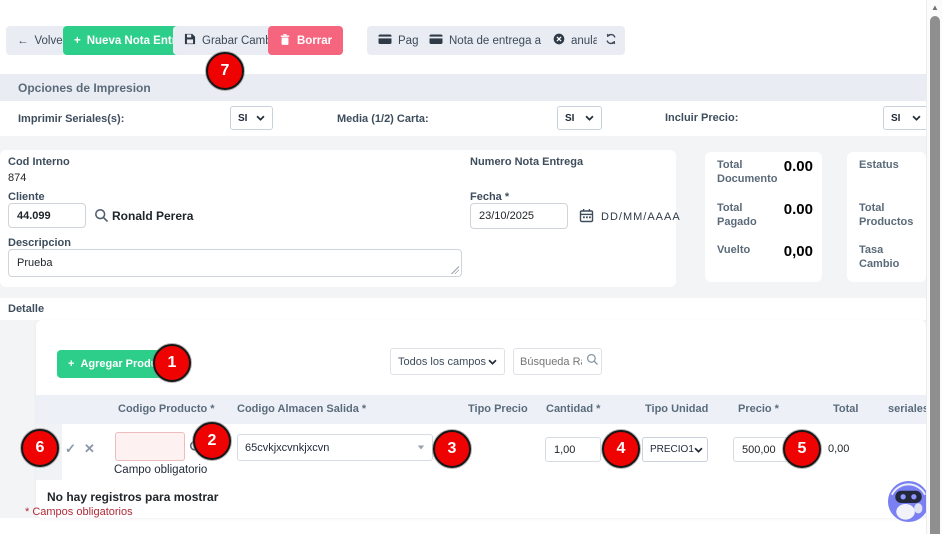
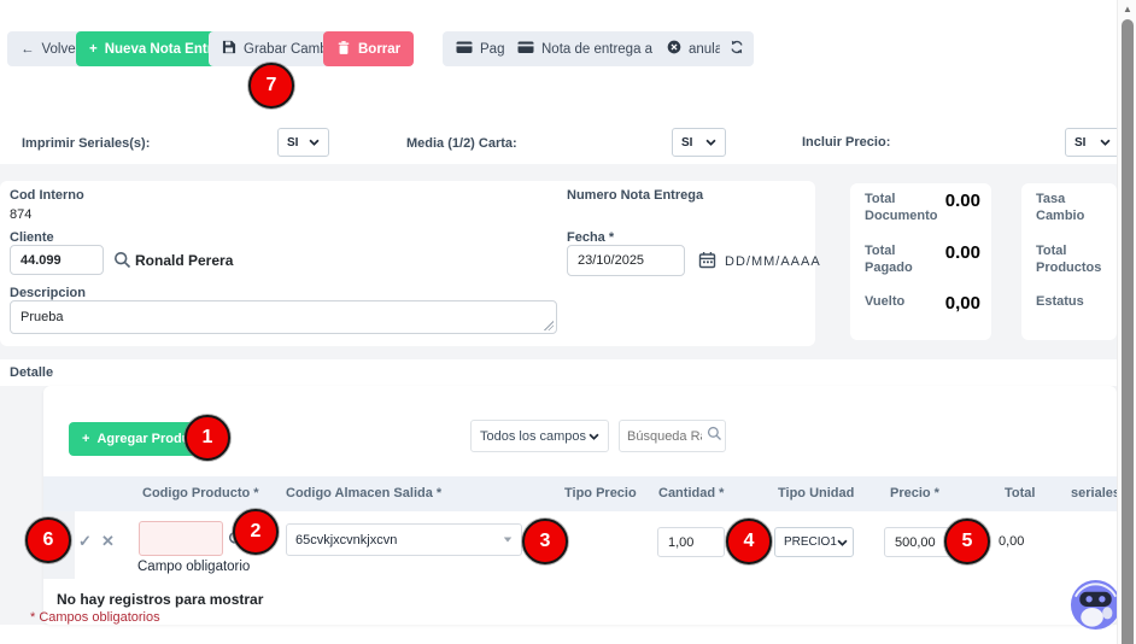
  ←
  Volve
  +
  Nueva Nota Ent
  Borrar
  anula
- Opciones de Impresion
  Imprimir Seriales(s):
  SI
  Media (1/2) Carta:
  SI
  Incluir Precio:
  SI
  Cod Interno
  874
  Cliente
  44.099
  Ronald Perera
  Descripcion
  Prueba
  Numero Nota Entrega
  Fecha *
  23/10/2025
  DD/MM/AAAA
  Total Documento
  0.00
  Total Pagado
  0.00
  Vuelto
  0,00
- Estatus
+ Tasa Cambio
  Total Productos
- Tasa Cambio
+ Estatus
  Detalle
  +
  Agregar Prod
  Todos los campos
  Búsqueda R
  Codigo Producto *
  Codigo Almacen Salida *
  Tipo Precio
  Cantidad *
  Tipo Unidad
  Precio *
  Total
  seriale
  ✓
  ✕
  Campo obligatorio
  65cvkjxcvnkjxcvn
  1,00
  PRECIO1
  500,00
  0,00
  No hay registros para mostrar
  * Campos obligatorios
  7
  1
  2
  3
  4
  5
  6
  ▲
